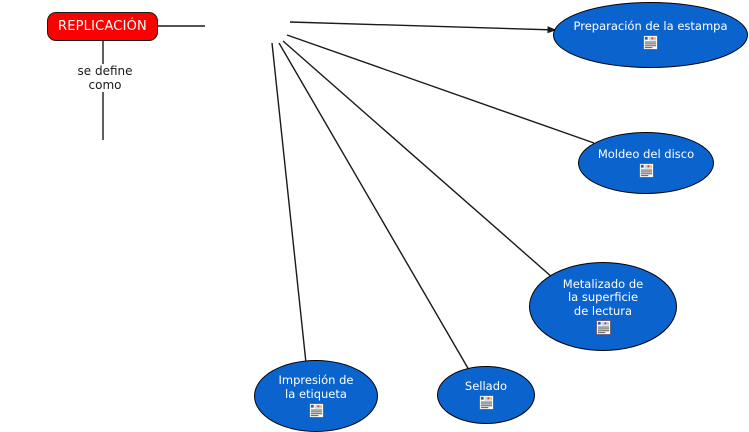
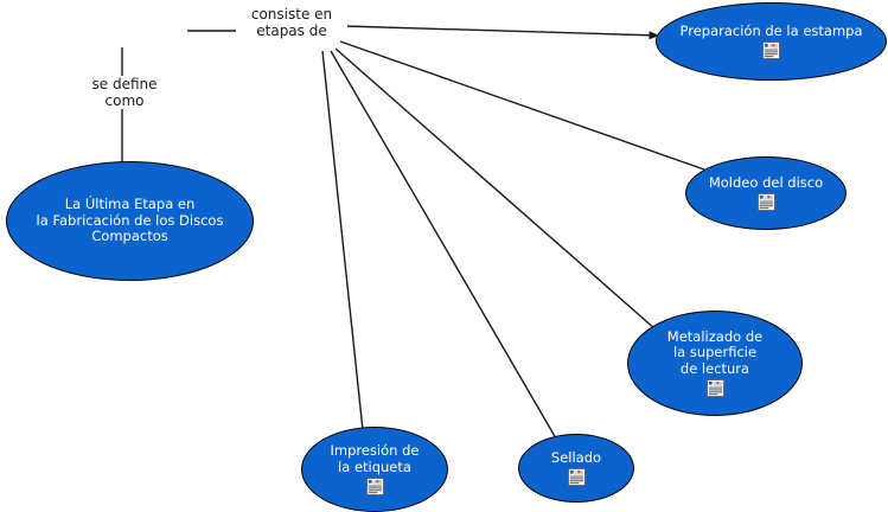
- REPLICACIÓN
  se define
  como
+ consiste en
+ etapas de
+ La Última Etapa en
+ la Fabricación de los Discos
+ Compactos
  Preparación de la estampa
  Moldeo del disco
  Metalizado de
  la superficie
  de lectura
  Sellado
  Impresión de
  la etiqueta
